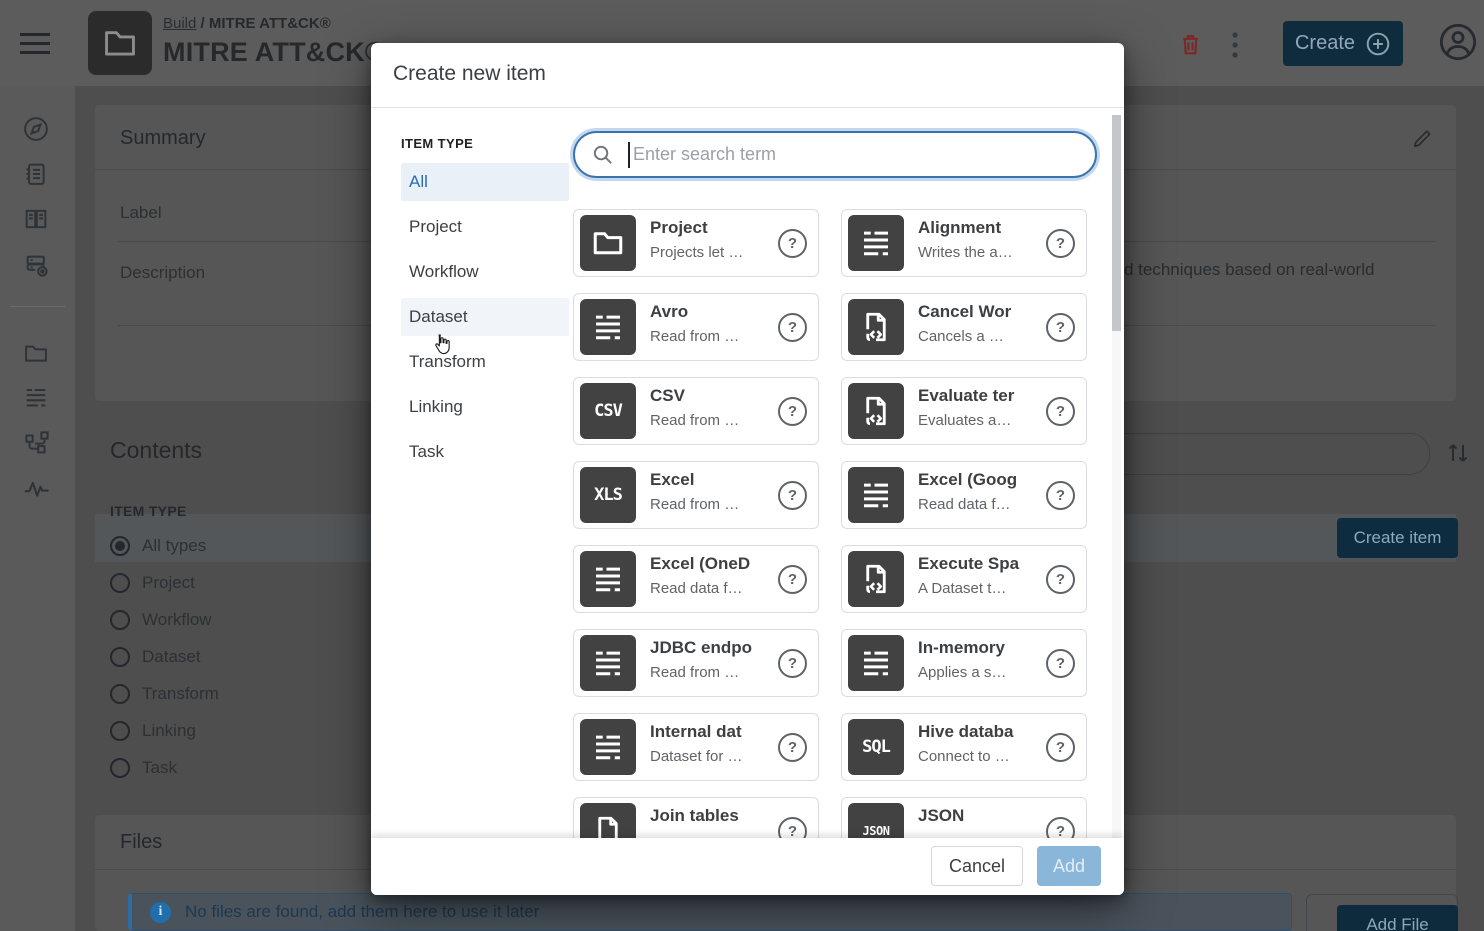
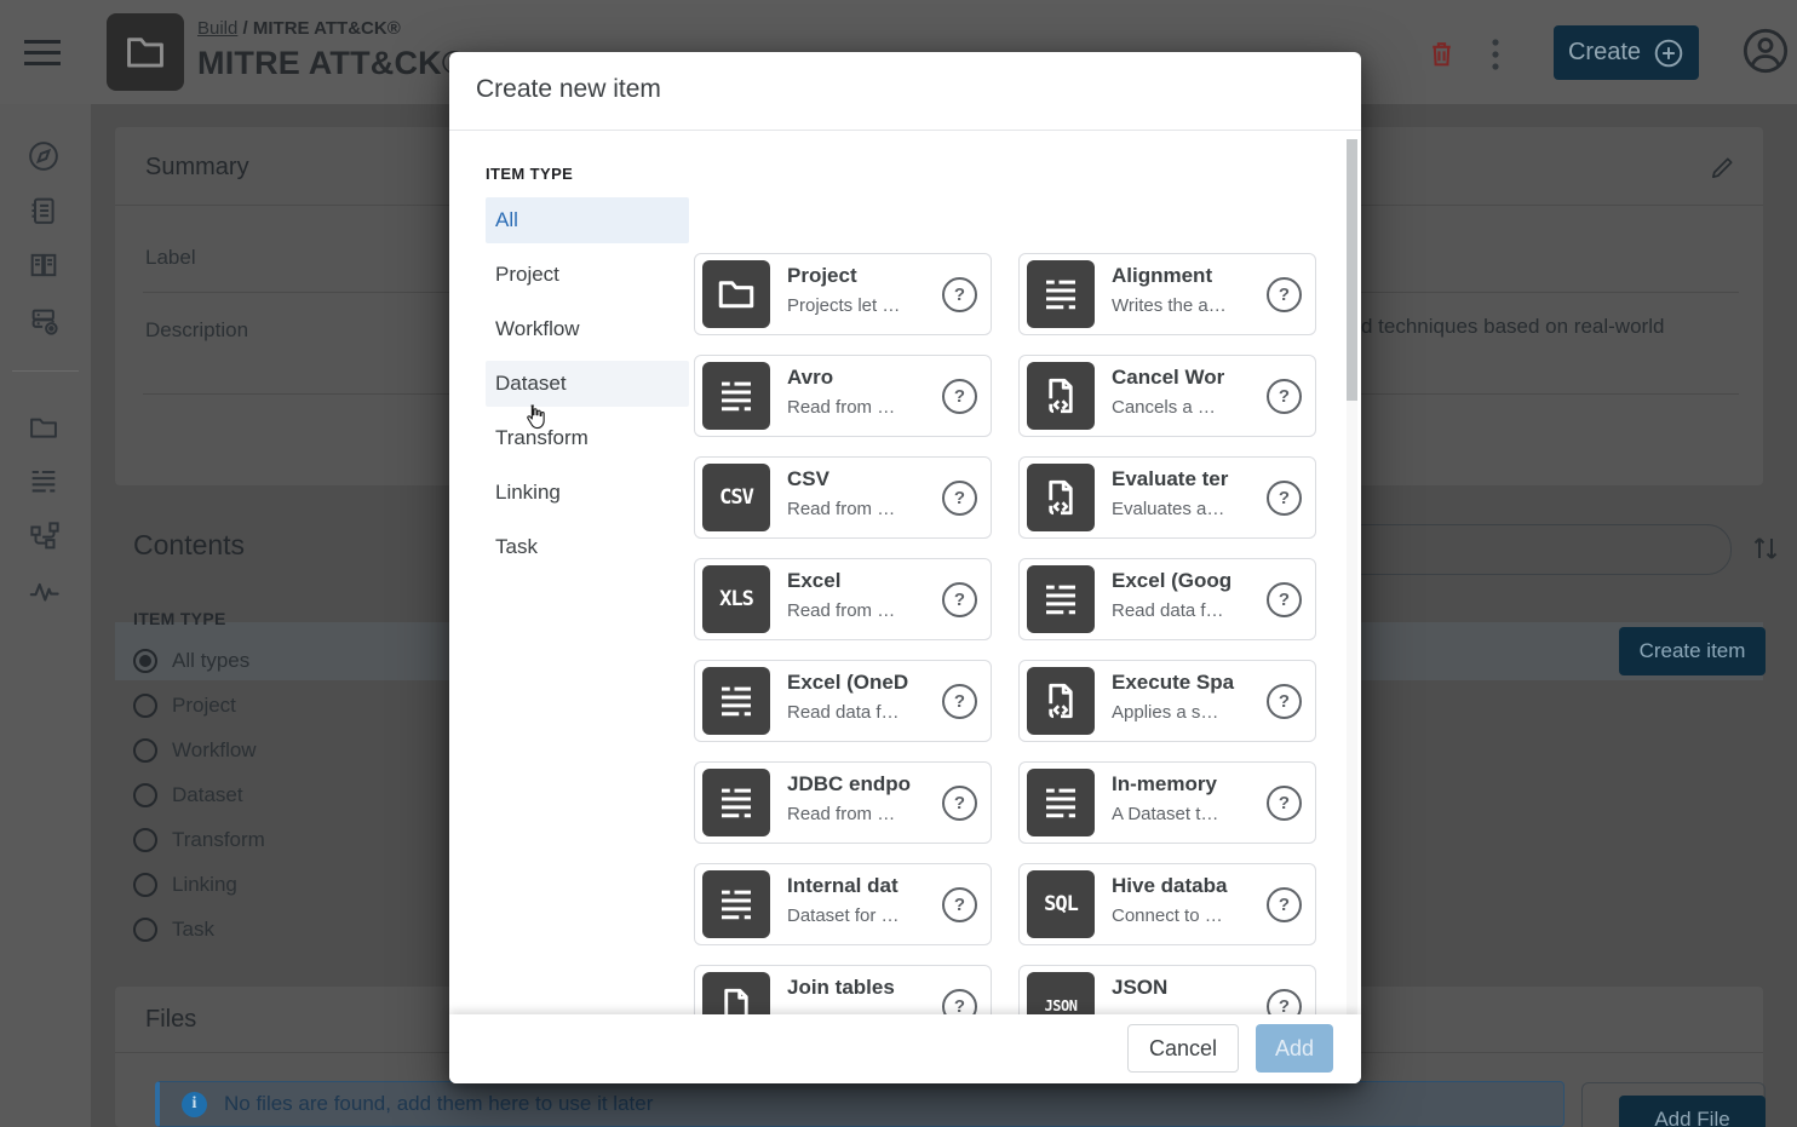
  Build / MITRE ATT&CK®
  MITRE ATT&CK
  Create
  Summary
  Label
  Description
  d techniques based on real-world
  Contents
  Create item
  ITEM TYPE
  All types
  Project
  Workflow
  Dataset
  Transform
  Linking
  Task
  Files
  i
  No files are found, add them here to use it later
  Add File
  Create new item
  ITEM TYPE
  All
  Project
  Workflow
  Dataset
  Transform
  Linking
  Task
- Enter search term
  Project
  Projects let …
  ?
  Alignment
  Writes the a…
  ?
  Avro
  Read from …
  ?
  Cancel Wor
  Cancels a …
  ?
  CSV
  CSV
  Read from …
  ?
  Evaluate ter
  Evaluates a…
  ?
  XLS
  Excel
  Read from …
  ?
  Excel (Goog
  Read data f…
  ?
  Excel (OneD
  Read data f…
  ?
  Execute Spa
- A Dataset t…
+ Applies a s…
  ?
  JDBC endpo
  Read from …
  ?
  In-memory
- Applies a s…
+ A Dataset t…
  ?
  Internal dat
  Dataset for …
  ?
  SQL
  Hive databa
  Connect to …
  ?
  Join tables
  ?
  JSON
  JSON
  ?
  Cancel
  Add
